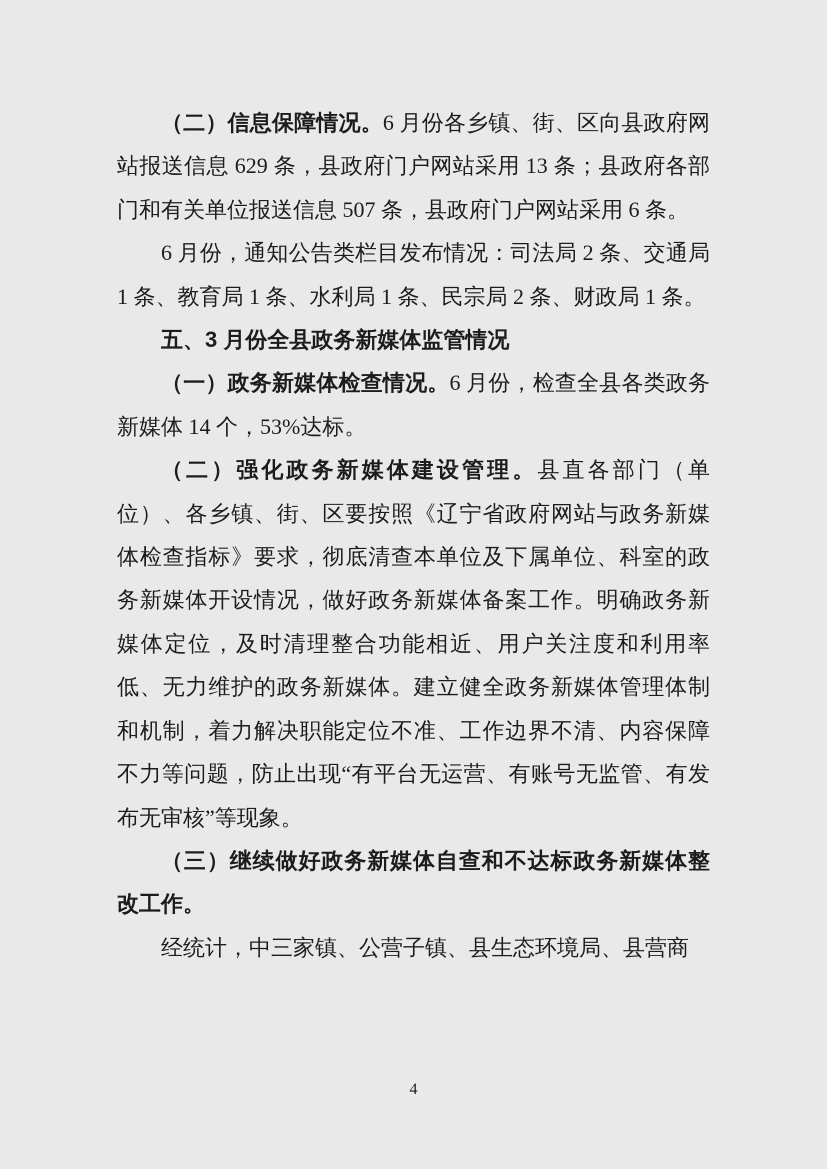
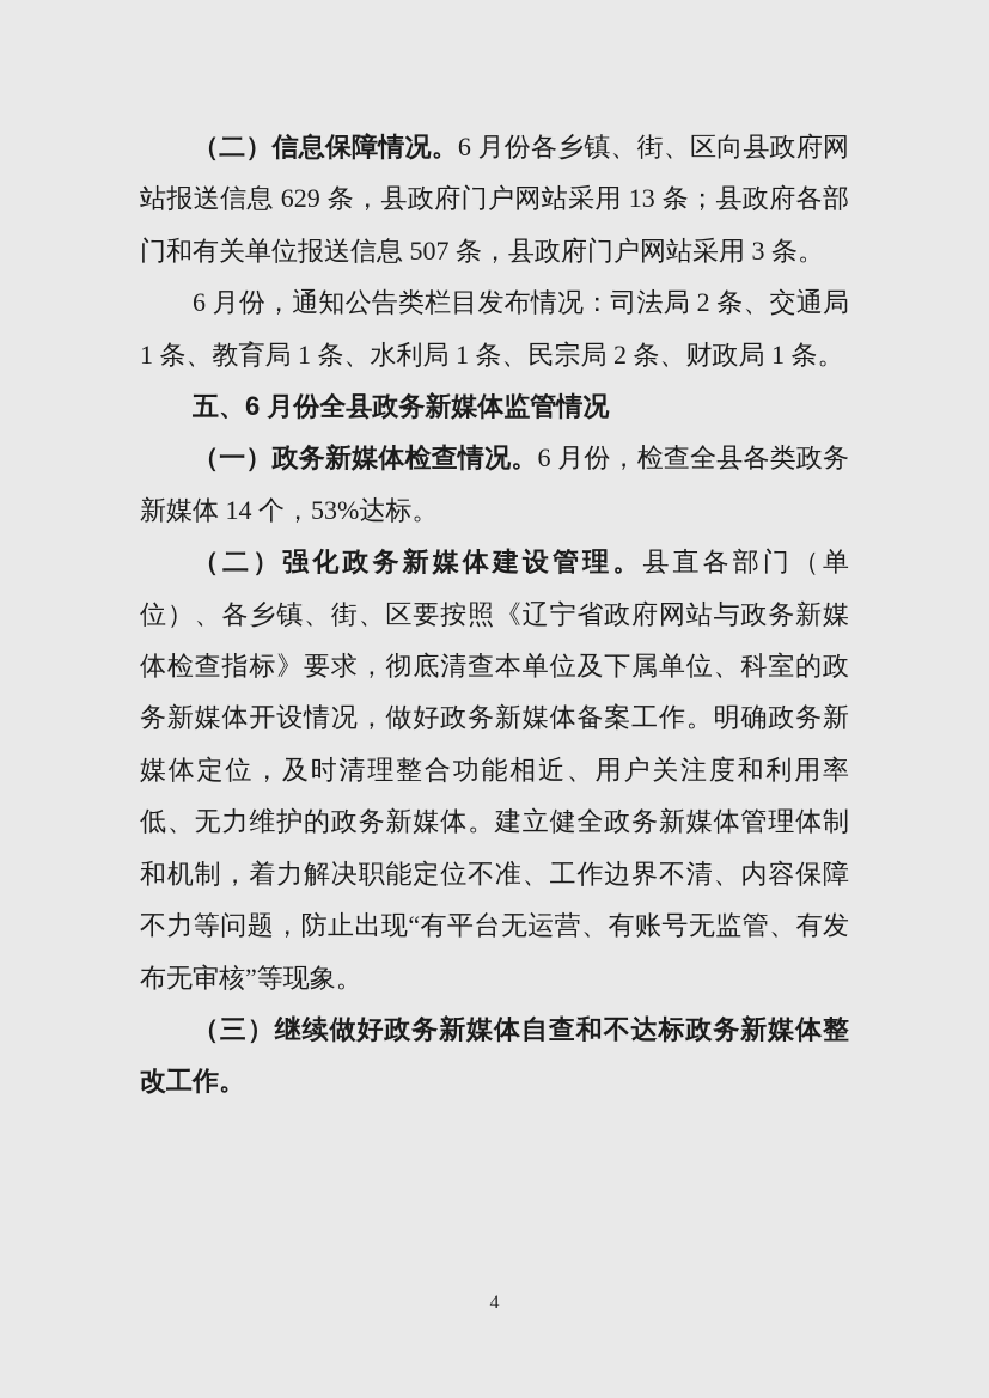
- （二）信息保障情况。6 月份各乡镇、街、区向县政府网站报送信息 629 条，县政府门户网站采用 13 条；县政府各部门和有关单位报送信息 507 条，县政府门户网站采用 6 条。
+ （二）信息保障情况。6 月份各乡镇、街、区向县政府网站报送信息 629 条，县政府门户网站采用 13 条；县政府各部门和有关单位报送信息 507 条，县政府门户网站采用 3 条。
  6 月份，通知公告类栏目发布情况：司法局 2 条、交通局 1 条、教育局 1 条、水利局 1 条、民宗局 2 条、财政局 1 条。
- 五、3 月份全县政务新媒体监管情况
+ 五、6 月份全县政务新媒体监管情况
  （一）政务新媒体检查情况。6 月份，检查全县各类政务新媒体 14 个，53%达标。
  （二）强化政务新媒体建设管理。县直各部门（单位）、各乡镇、街、区要按照《辽宁省政府网站与政务新媒体检查指标》要求，彻底清查本单位及下属单位、科室的政务新媒体开设情况，做好政务新媒体备案工作。明确政务新媒体定位，及时清理整合功能相近、用户关注度和利用率低、无力维护的政务新媒体。建立健全政务新媒体管理体制和机制，着力解决职能定位不准、工作边界不清、内容保障不力等问题，防止出现“有平台无运营、有账号无监管、有发布无审核”等现象。
  （三）继续做好政务新媒体自查和不达标政务新媒体整改工作。
- 经统计，中三家镇、公营子镇、县生态环境局、县营商
  4
